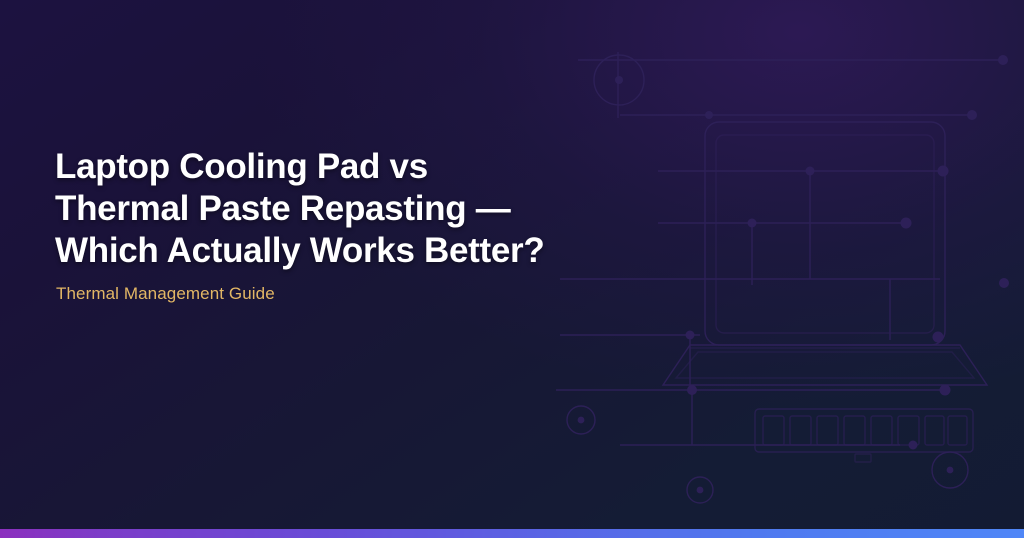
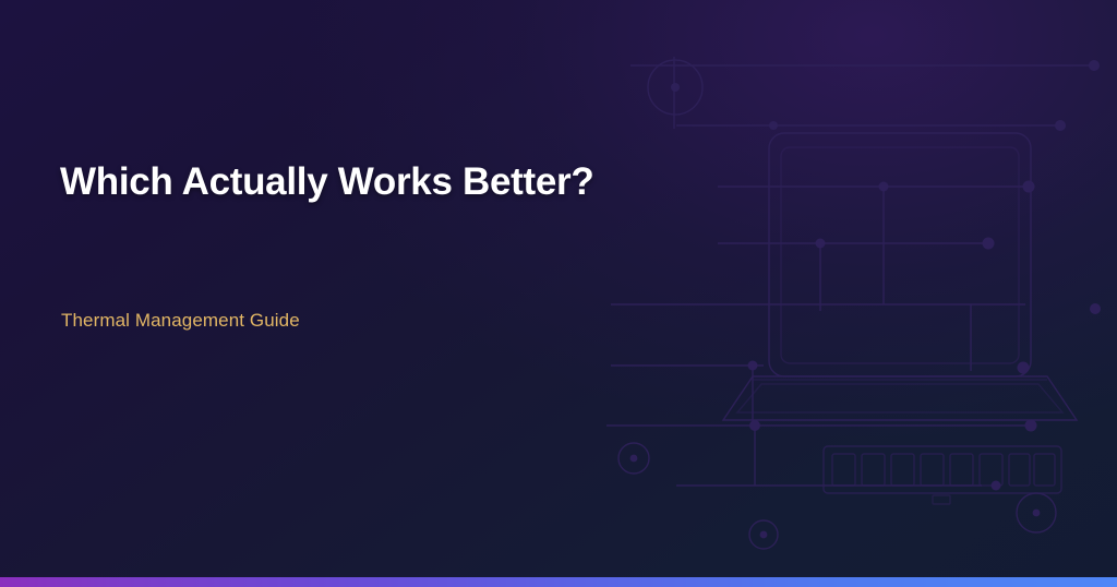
- Laptop Cooling Pad vs
- Thermal Paste Repasting —
  Which Actually Works Better?
  Thermal Management Guide
